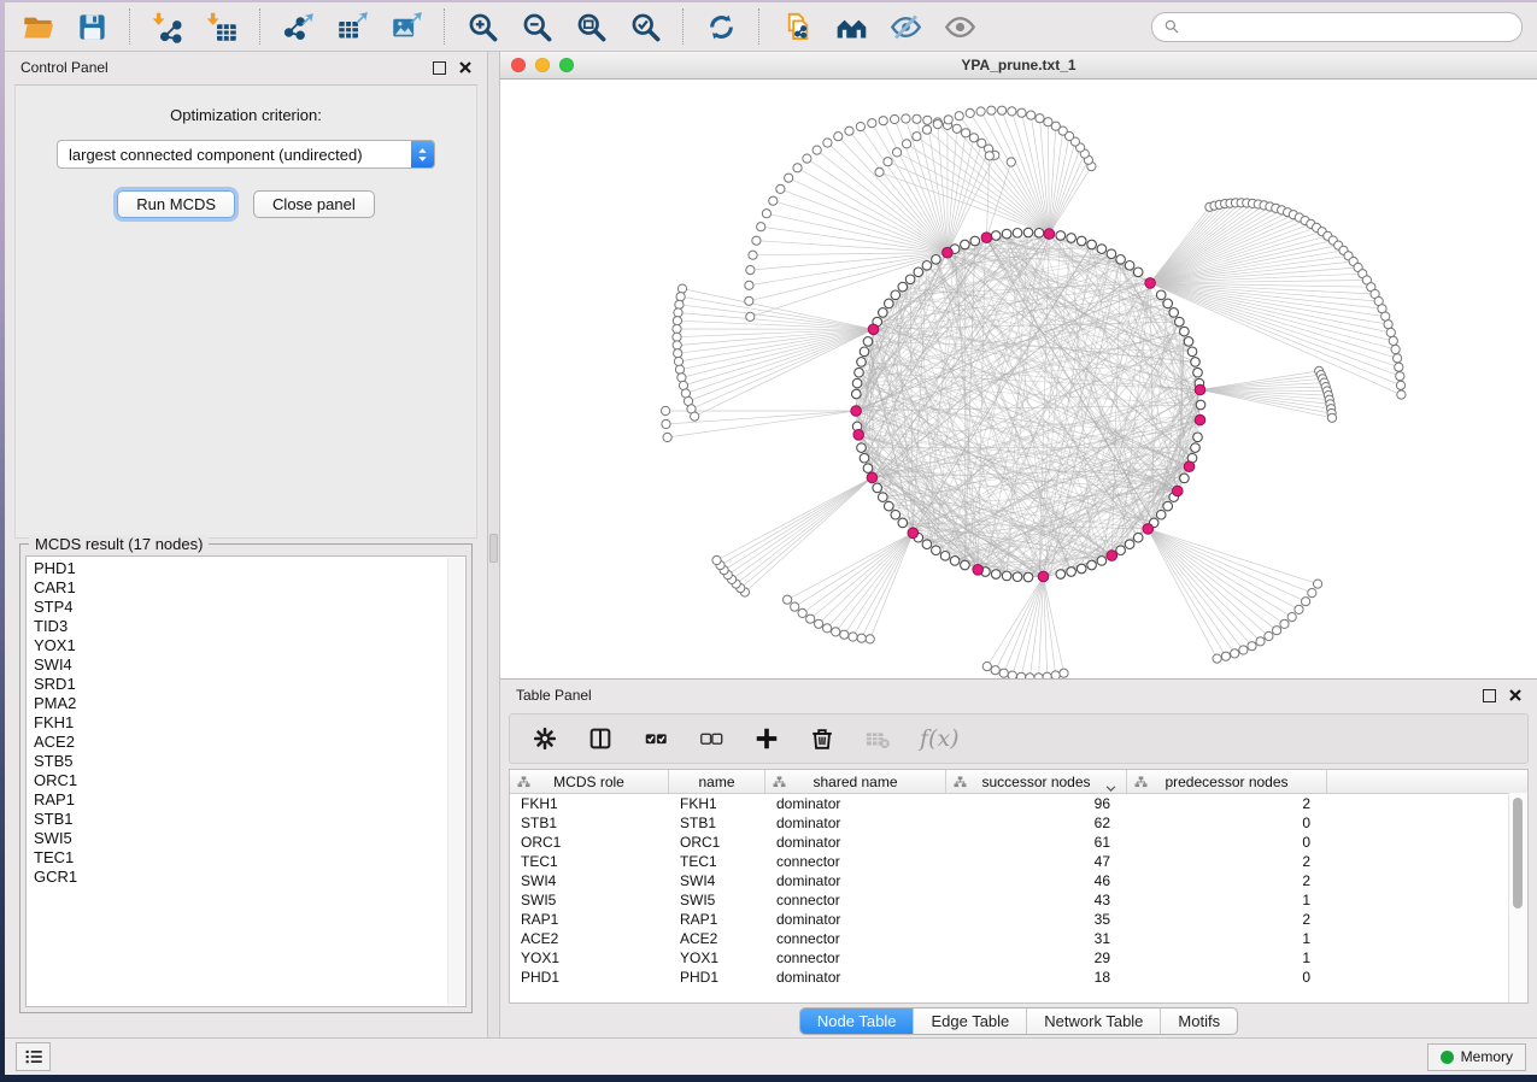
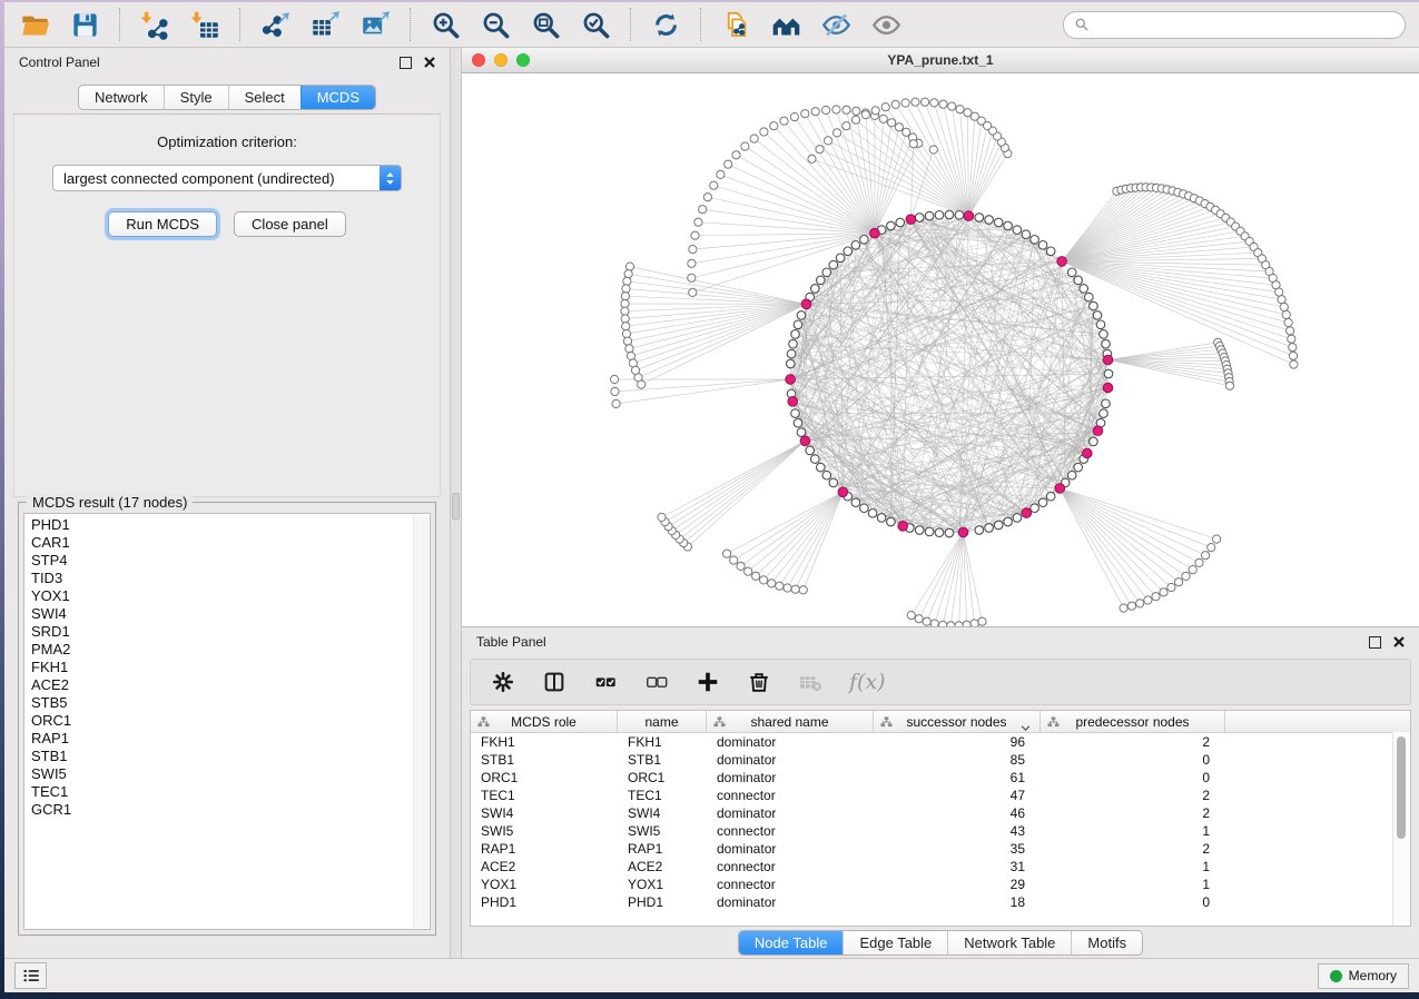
  Control Panel
+ Network
+ Style
+ Select
+ MCDS
  Optimization criterion:
  largest connected component (undirected)
  Run MCDS
  Close panel
  MCDS result (17 nodes)
  PHD1
  CAR1
  STP4
  TID3
  YOX1
  SWI4
  SRD1
  PMA2
  FKH1
  ACE2
  STB5
  ORC1
  RAP1
  STB1
  SWI5
  TEC1
  GCR1
  YPA_prune.txt_1
  Table Panel
  f(x)
  MCDS role
  name
  shared name
  successor nodes
  predecessor nodes
  FKH1
  FKH1
  dominator
  96
  2
  STB1
  STB1
  dominator
- 62
+ 85
  0
  ORC1
  ORC1
  dominator
  61
  0
  TEC1
  TEC1
  connector
  47
  2
  SWI4
  SWI4
  dominator
  46
  2
  SWI5
  SWI5
  connector
  43
  1
  RAP1
  RAP1
  dominator
  35
  2
  ACE2
  ACE2
  connector
  31
  1
  YOX1
  YOX1
  connector
  29
  1
  PHD1
  PHD1
  dominator
  18
  0
  Node Table
  Edge Table
  Network Table
  Motifs
  Memory
